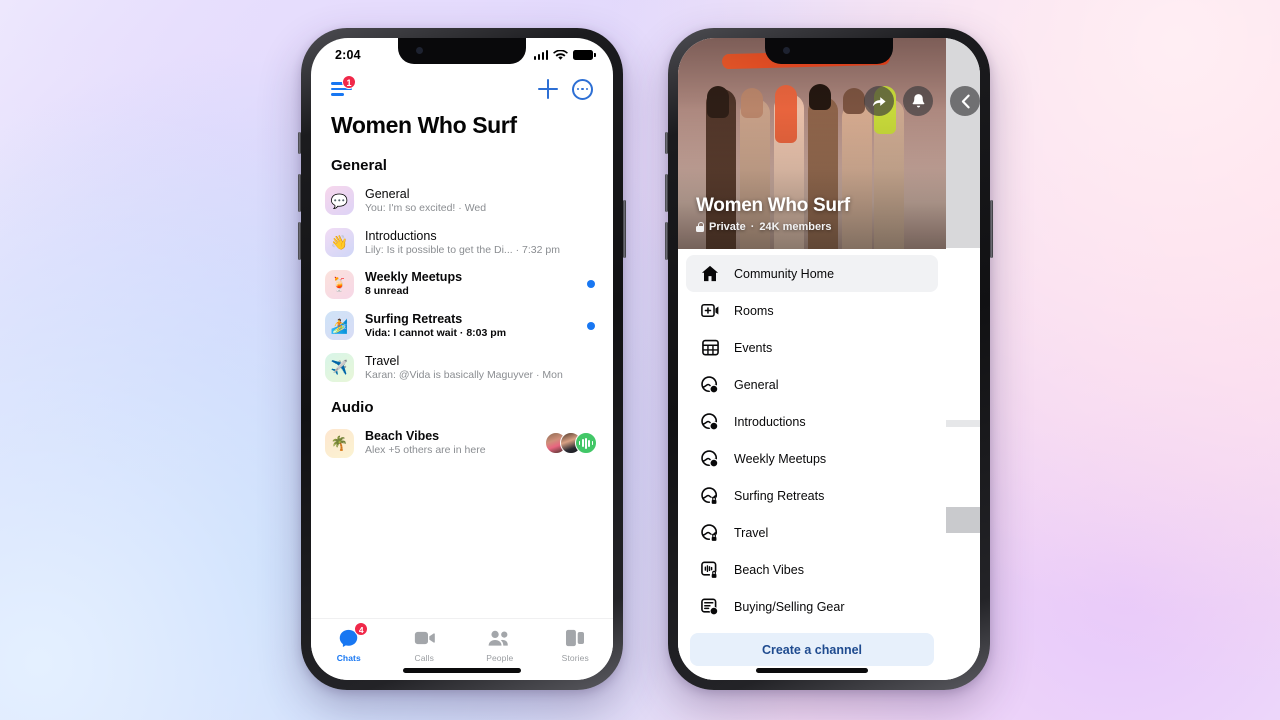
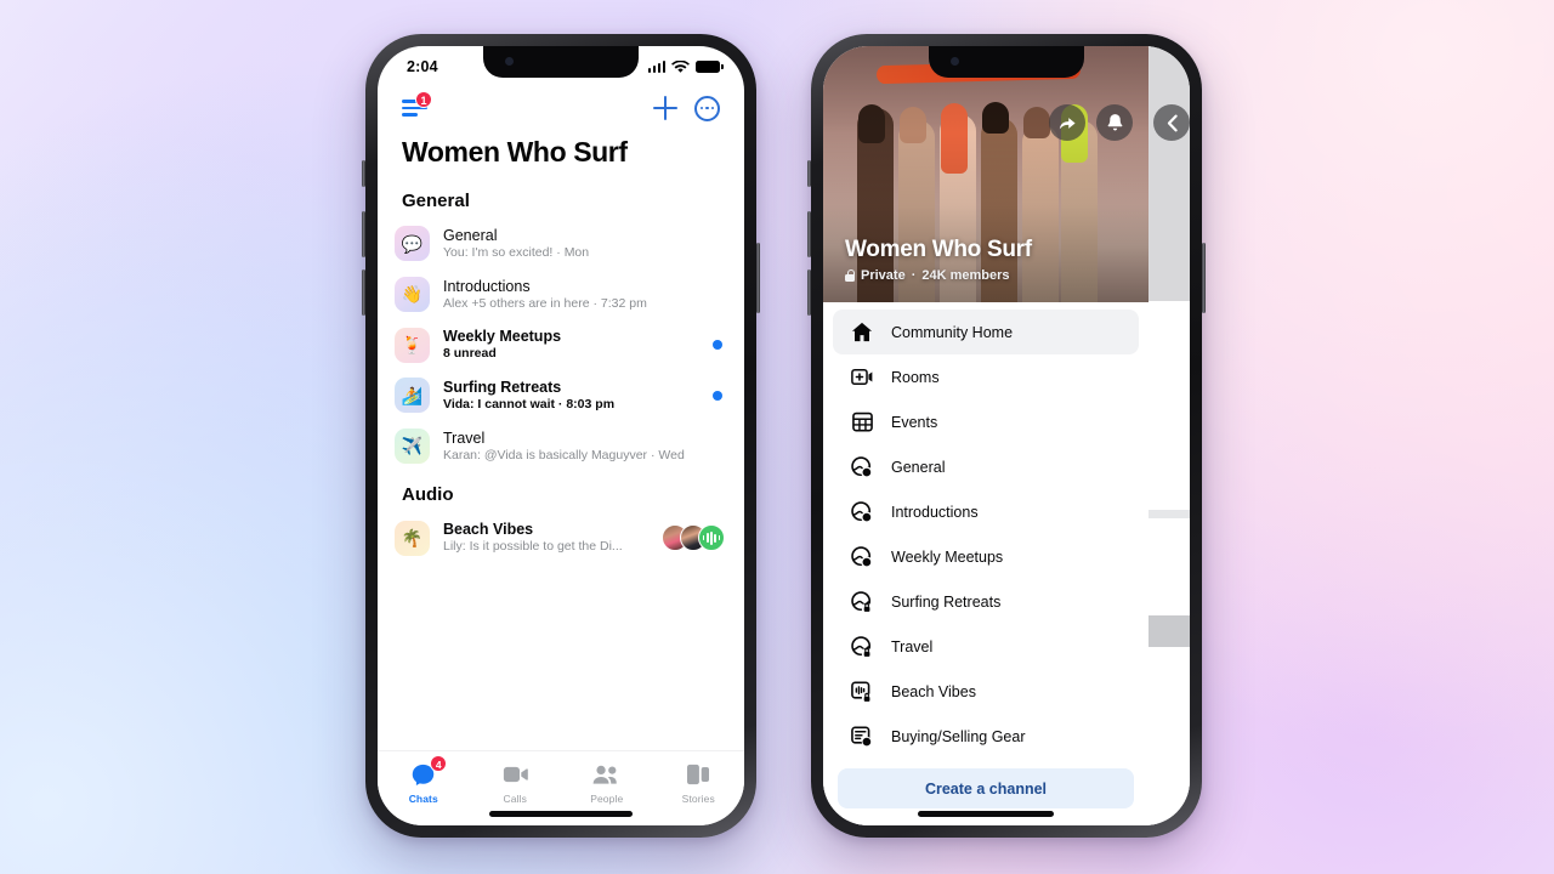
  2:04
  1
  Women Who Surf
  General
  💬
  General
- You: I'm so excited! · Wed
+ You: I'm so excited! · Mon
  👋
  Introductions
- Lily: Is it possible to get the Di... · 7:32 pm
+ Alex +5 others are in here · 7:32 pm
  🍹
  Weekly Meetups
  8 unread
  🏄
  Surfing Retreats
  Vida: I cannot wait · 8:03 pm
  ✈️
  Travel
- Karan: @Vida is basically Maguyver · Mon
+ Karan: @Vida is basically Maguyver · Wed
  Audio
  🌴
  Beach Vibes
- Alex +5 others are in here
+ Lily: Is it possible to get the Di...
  4
  Chats
  Calls
  People
  Stories
  Women Who Surf
  Private
  ·
  24K members
  Community Home
  Rooms
  Events
  General
  Introductions
  Weekly Meetups
  Surfing Retreats
  Travel
  Beach Vibes
  Buying/Selling Gear
  Create a channel
